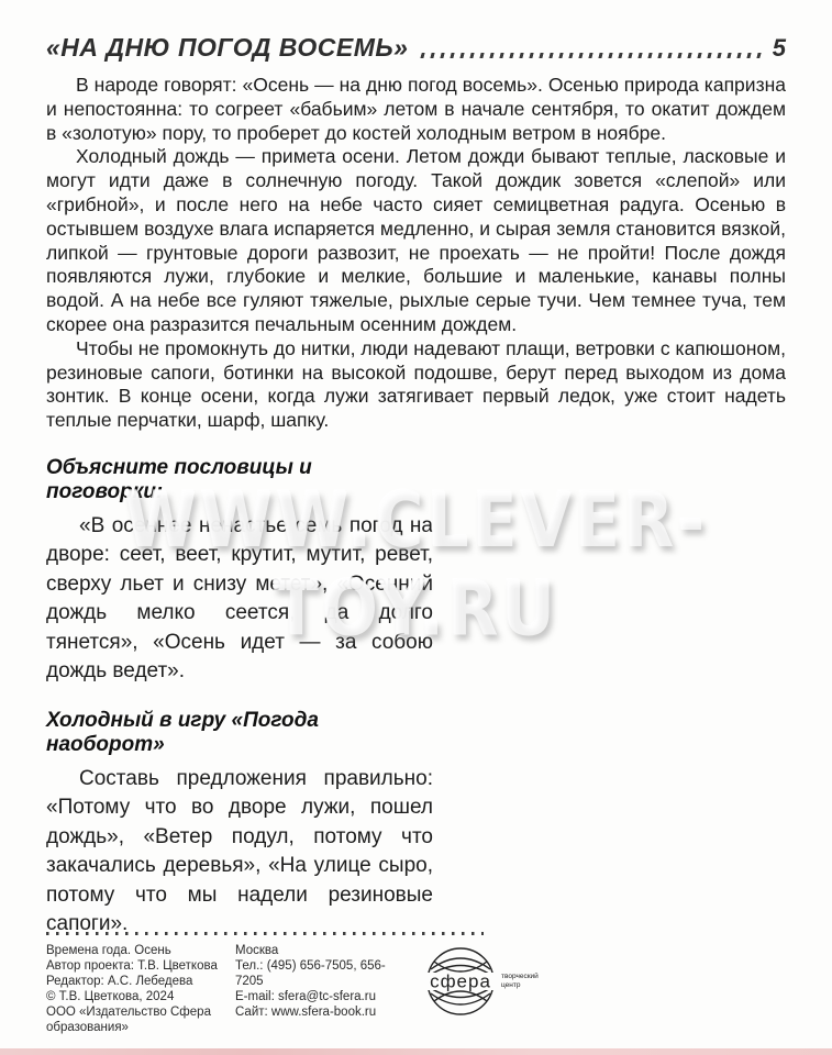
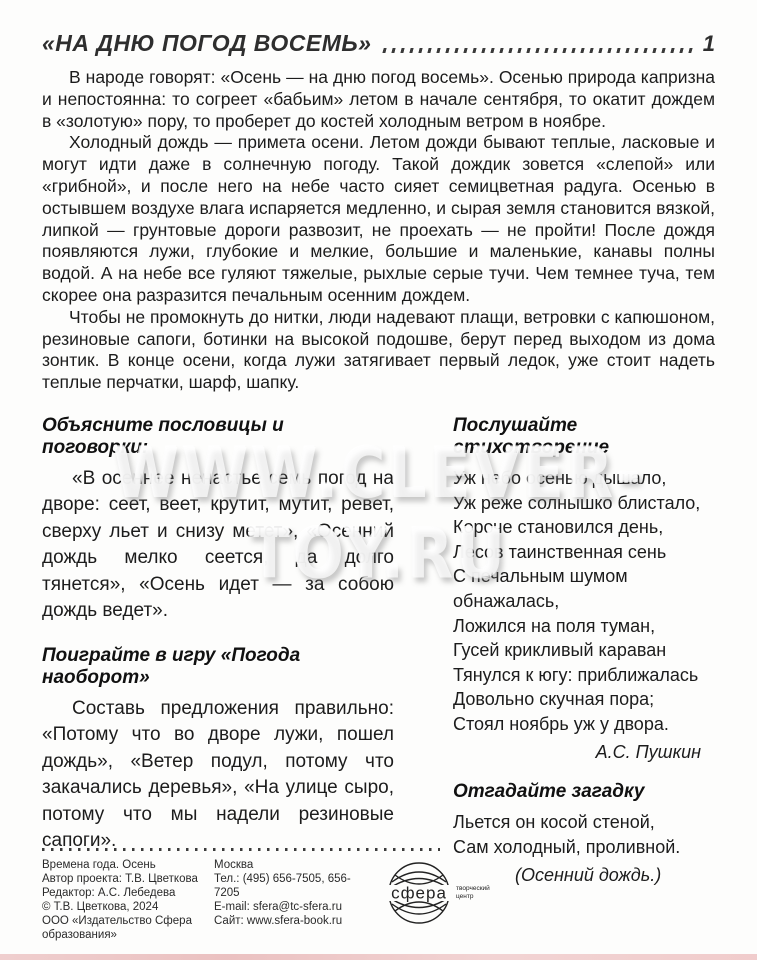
  WWW.CLEVER-TOY.RU
  «НА ДНЮ ПОГОД ВОСЕМЬ»
- 5
+ 1
  В народе говорят: «Осень — на дню погод восемь». Осенью природа капризна и непостоянна: то согреет «бабьим» летом в начале сентября, то окатит дождем в «золотую» пору, то проберет до костей холодным ветром в ноябре.
  Холодный дождь — примета осени. Летом дожди бывают теплые, ласковые и могут идти даже в солнечную погоду. Такой дождик зовется «слепой» или «грибной», и после него на небе часто сияет семицветная радуга. Осенью в остывшем воздухе влага испаряется медленно, и сырая земля становится вязкой, липкой — грунтовые дороги развозит, не проехать — не пройти! После дождя появляются лужи, глубокие и мелкие, большие и маленькие, канавы полны водой. А на небе все гуляют тяжелые, рыхлые серые тучи. Чем темнее туча, тем скорее она разразится печальным осенним дождем.
  Чтобы не промокнуть до нитки, люди надевают плащи, ветровки с капюшоном, резиновые сапоги, ботинки на высокой подошве, берут перед выходом из дома зонтик. В конце осени, когда лужи затягивает первый ледок, уже стоит надеть теплые перчатки, шарф, шапку.
  Объясните пословицы и поговорки:
  «В осеннее ненастье семь погод на дворе: сеет, веет, крутит, мутит, ревет, сверху льет и снизу метет», «Осенний дождь мелко сеется, да долго тянется», «Осень идет — за собою дождь ведет».
- Холодный в игру «Погода наоборот»
+ Поиграйте в игру «Погода наоборот»
  Составь предложения правильно: «Потому что во дворе лужи, пошел дождь», «Ветер подул, потому что закачались деревья», «На улице сыро, потому что мы надели резиновые сапоги».
+ Послушайте стихотворение
+ Уж небо осенью дышало,
+ Уж реже солнышко блистало,
+ Короче становился день,
+ Лесов таинственная сень
+ С печальным шумом обнажалась,
+ Ложился на поля туман,
+ Гусей крикливый караван
+ Тянулся к югу: приближалась
+ Довольно скучная пора;
+ Стоял ноябрь уж у двора.
+ А.С. Пушкин
+ Отгадайте загадку
+ Льется он косой стеной,
+ Сам холодный, проливной.
+ (Осенний дождь.)
  Времена года. Осень
  Автор проекта: Т.В. Цветкова
  Редактор: А.С. Лебедева
  © Т.В. Цветкова, 2024
  ООО «Издательство Сфера образования»
  Москва
  Тел.: (495) 656-7505, 656-7205
  E-mail: sfera@tc-sfera.ru
  Сайт: www.sfera-book.ru
  сфера
